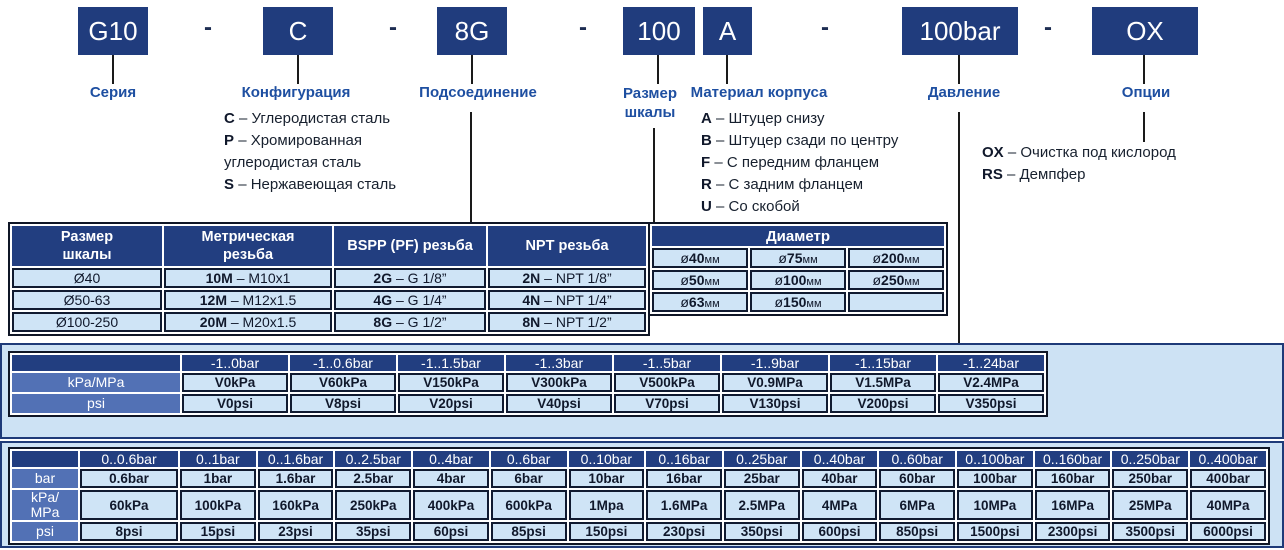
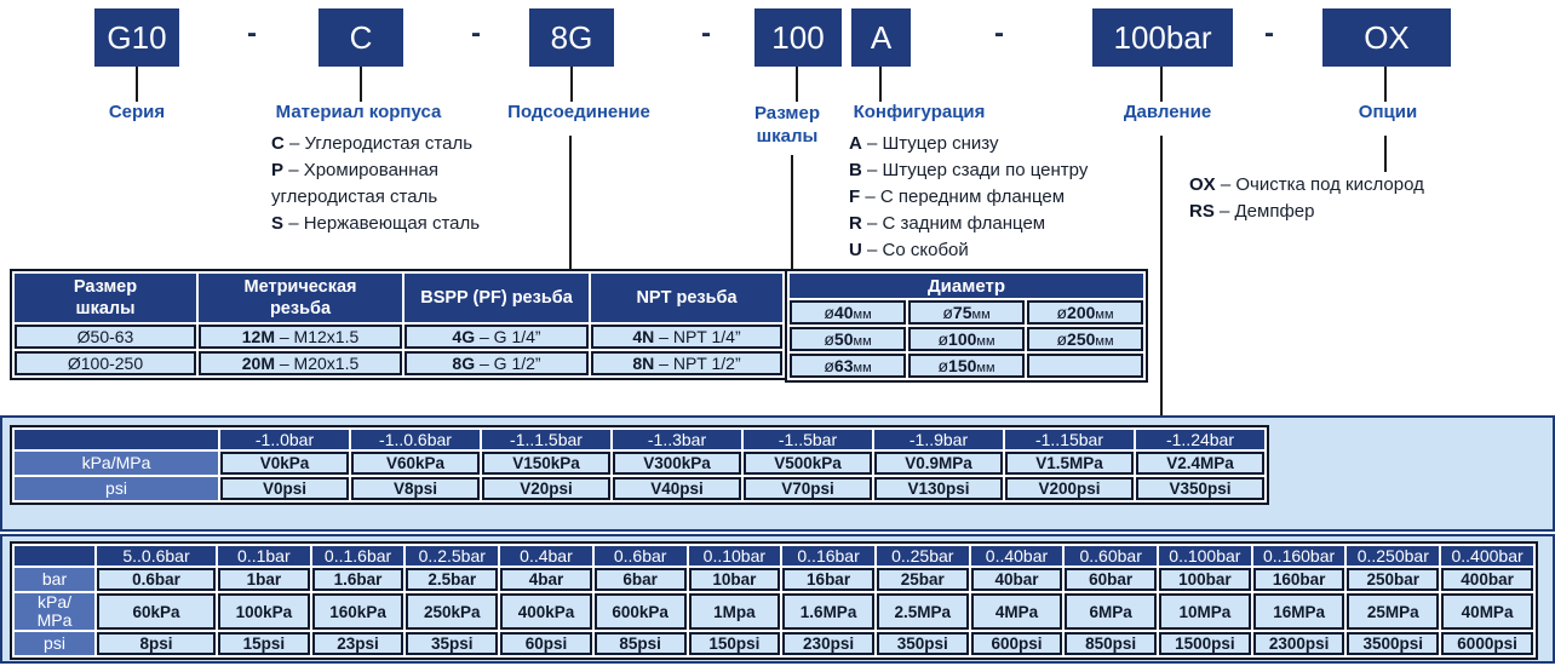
  G10
  C
  8G
  100
  A
  100bar
  OX
  -
  -
  -
  -
  -
  Серия
- Конфигурация
+ Материал корпуса
  Подсоединение
  Размер шкалы
- Материал корпуса
+ Конфигурация
  Давление
  Опции
  C – Углеродистая сталь
  P – Хромированная углеродистая сталь
  S – Нержавеющая сталь
  A – Штуцер снизу
  B – Штуцер сзади по центру
  F – С передним фланцем
  R – С задним фланцем
  U – Со скобой
  OX – Очистка под кислород
  RS – Демпфер
  Размер шкалы	Метрическая резьба	BSPP (PF) резьба	NPT резьба
- Ø40	10M – M10x1	2G – G 1/8”	2N – NPT 1/8”
  Ø50-63	12M – M12x1.5	4G – G 1/4”	4N – NPT 1/4”
  Ø100-250	20M – M20x1.5	8G – G 1/2”	8N – NPT 1/2”
  Диаметр
  ø40мм	ø75мм	ø200мм
  ø50мм	ø100мм	ø250мм
  ø63мм	ø150мм
  	-1..0bar	-1..0.6bar	-1..1.5bar	-1..3bar	-1..5bar	-1..9bar	-1..15bar	-1..24bar
  kPa/MPa	V0kPa	V60kPa	V150kPa	V300kPa	V500kPa	V0.9MPa	V1.5MPa	V2.4MPa
  psi	V0psi	V8psi	V20psi	V40psi	V70psi	V130psi	V200psi	V350psi
- 	0..0.6bar	0..1bar	0..1.6bar	0..2.5bar	0..4bar	0..6bar	0..10bar	0..16bar	0..25bar	0..40bar	0..60bar	0..100bar	0..160bar	0..250bar	0..400bar
+ 	5..0.6bar	0..1bar	0..1.6bar	0..2.5bar	0..4bar	0..6bar	0..10bar	0..16bar	0..25bar	0..40bar	0..60bar	0..100bar	0..160bar	0..250bar	0..400bar
  bar	0.6bar	1bar	1.6bar	2.5bar	4bar	6bar	10bar	16bar	25bar	40bar	60bar	100bar	160bar	250bar	400bar
  kPa/ MPa	60kPa	100kPa	160kPa	250kPa	400kPa	600kPa	1Mpa	1.6MPa	2.5MPa	4MPa	6MPa	10MPa	16MPa	25MPa	40MPa
  psi	8psi	15psi	23psi	35psi	60psi	85psi	150psi	230psi	350psi	600psi	850psi	1500psi	2300psi	3500psi	6000psi
